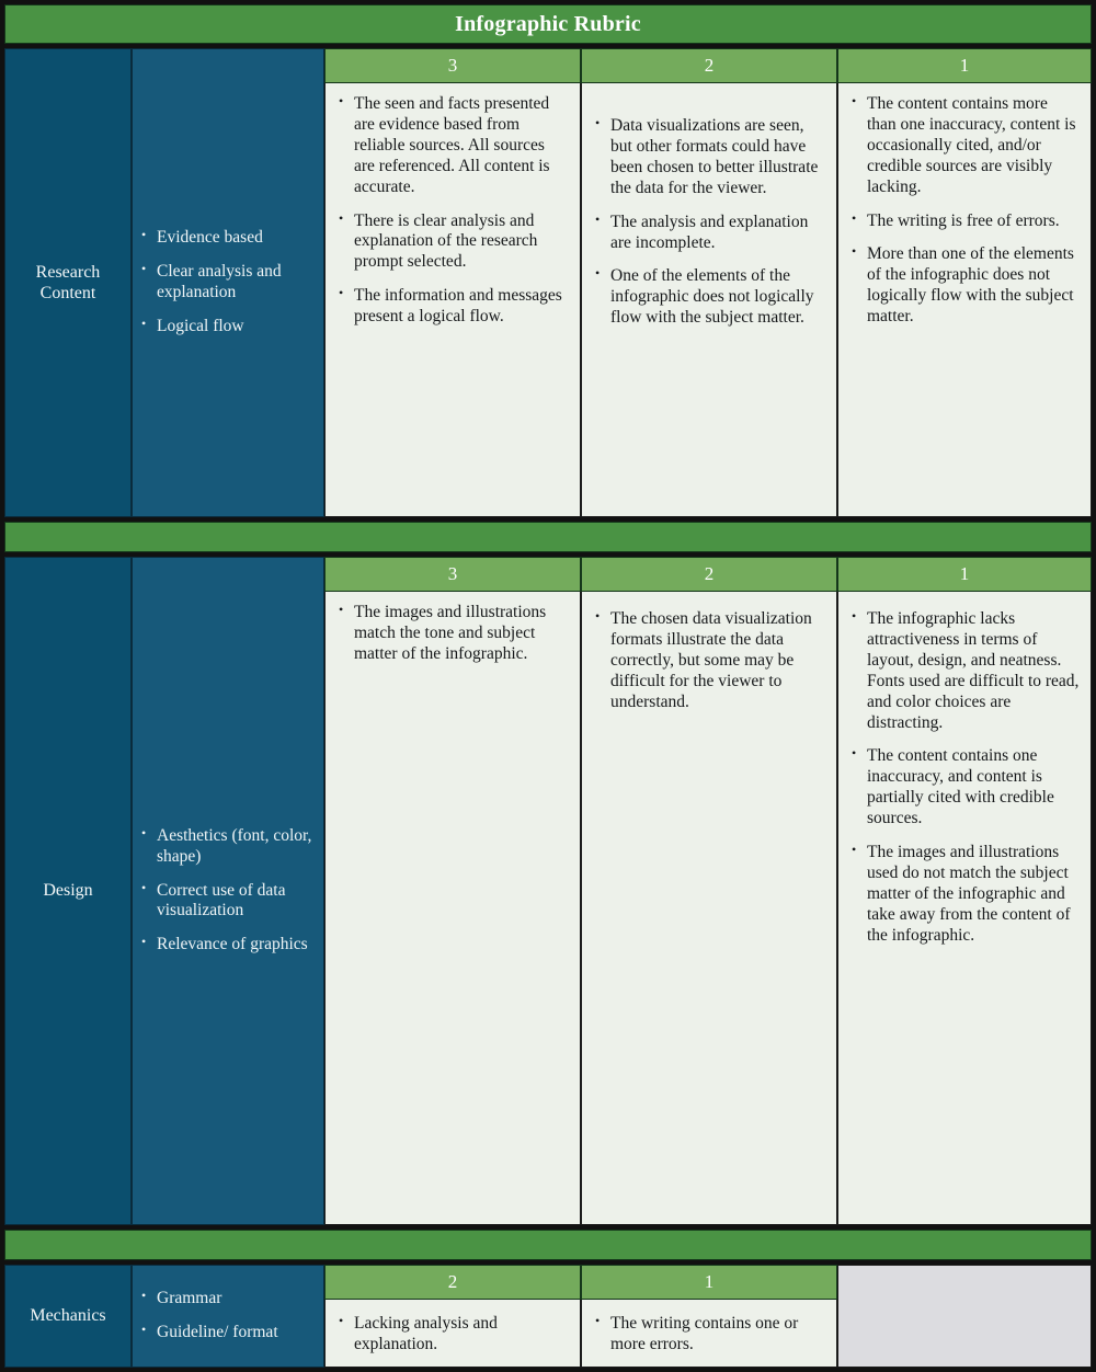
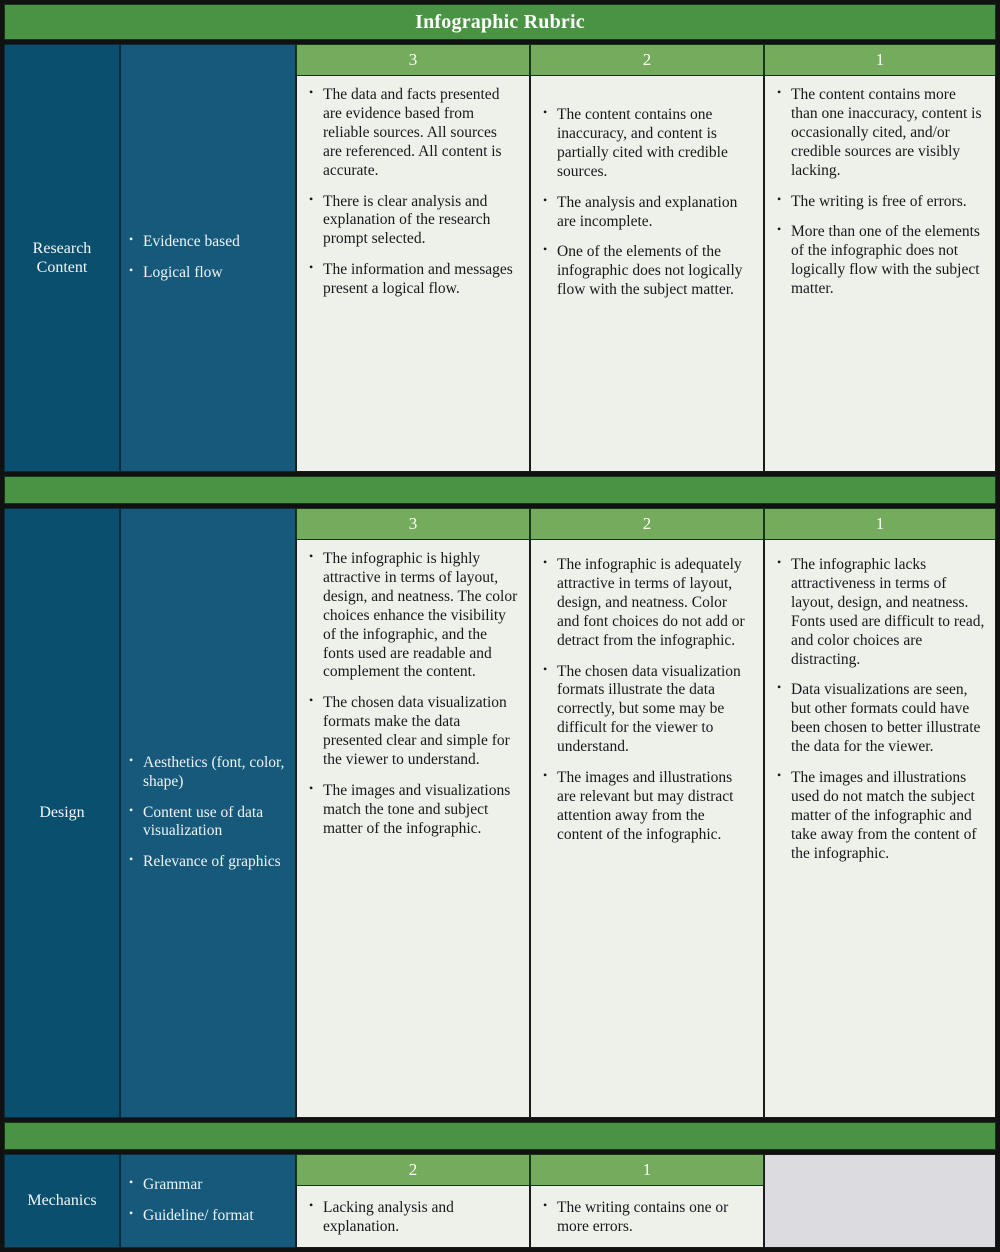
  Infographic Rubric
  Research
  Content
  Evidence based
- Clear analysis and explanation
  Logical flow
  3
- The seen and facts presented are evidence based from reliable sources. All sources are referenced. All content is accurate.
+ The data and facts presented are evidence based from reliable sources. All sources are referenced. All content is accurate.
  There is clear analysis and explanation of the research prompt selected.
  The information and messages present a logical flow.
  2
- Data visualizations are seen, but other formats could have been chosen to better illustrate the data for the viewer.
+ The content contains one inaccuracy, and content is partially cited with credible sources.
  The analysis and explanation are incomplete.
  One of the elements of the infographic does not logically flow with the subject matter.
  1
  The content contains more than one inaccuracy, content is occasionally cited, and/or credible sources are visibly lacking.
  The writing is free of errors.
  More than one of the elements of the infographic does not logically flow with the subject matter.
  Design
  Aesthetics (font, color, shape)
- Correct use of data visualization
+ Content use of data visualization
  Relevance of graphics
  3
+ The infographic is highly attractive in terms of layout, design, and neatness. The color choices enhance the visibility of the infographic, and the fonts used are readable and complement the content.
+ The chosen data visualization formats make the data presented clear and simple for the viewer to understand.
- The images and illustrations match the tone and subject matter of the infographic.
+ The images and visualizations match the tone and subject matter of the infographic.
  2
+ The infographic is adequately attractive in terms of layout, design, and neatness. Color and font choices do not add or detract from the infographic.
  The chosen data visualization formats illustrate the data correctly, but some may be difficult for the viewer to understand.
+ The images and illustrations are relevant but may distract attention away from the content of the infographic.
  1
  The infographic lacks attractiveness in terms of layout, design, and neatness. Fonts used are difficult to read, and color choices are distracting.
- The content contains one inaccuracy, and content is partially cited with credible sources.
+ Data visualizations are seen, but other formats could have been chosen to better illustrate the data for the viewer.
  The images and illustrations used do not match the subject matter of the infographic and take away from the content of the infographic.
  Mechanics
  Grammar
  Guideline/ format
  2
  Lacking analysis and explanation.
  1
  The writing contains one or more errors.
